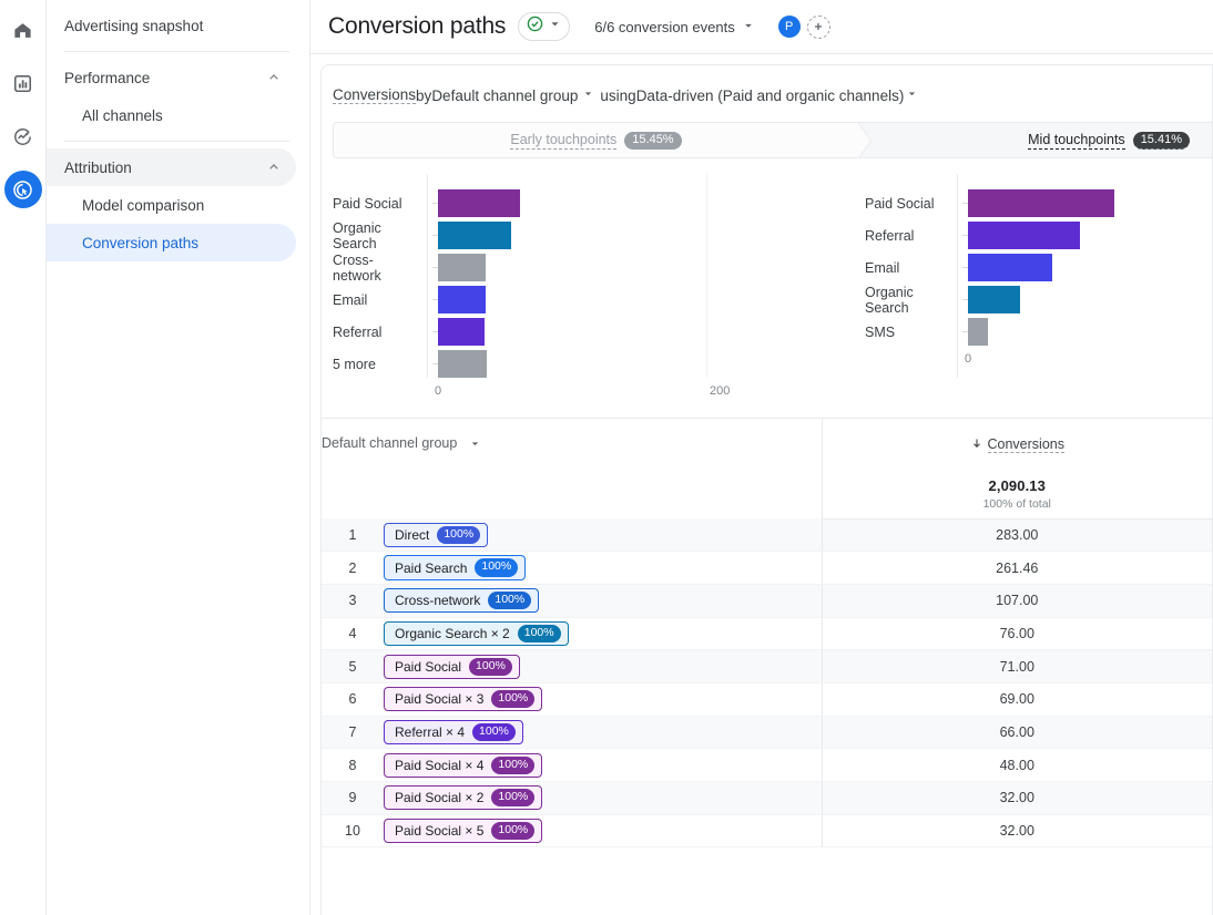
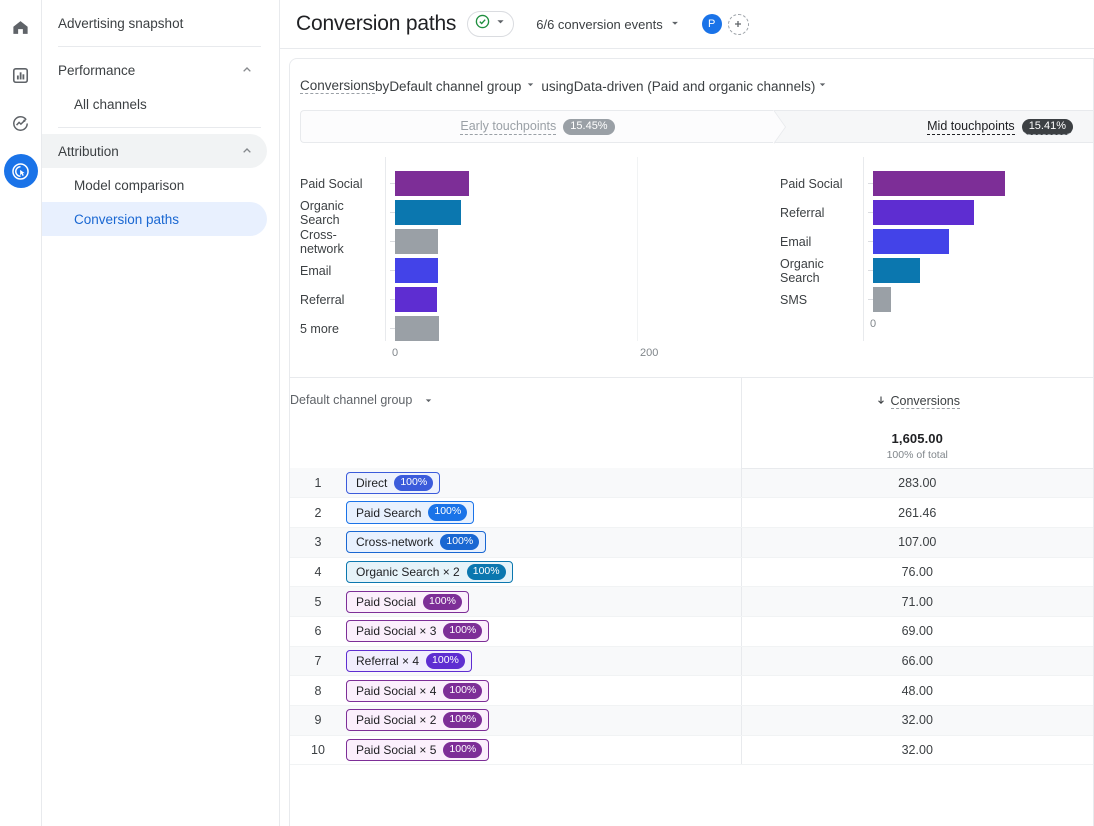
  Advertising snapshot
  Performance
  All channels
  Attribution
  Model comparison
  Conversion paths
  Conversion paths
  6/6 conversion events
  P
  Conversions
  by
  Default channel group
  using
  Data-driven (Paid and organic channels)
  Early touchpoints
  15.45%
  Mid touchpoints
  15.41%
  Paid Social
  Organic Search
  Cross-network
  Email
  Referral
  5 more
  0
  200
  Paid Social
  Referral
  Email
  Organic Search
  SMS
  0
  Default channel group	Conversions
- 	2,090.13 100% of total
+ 	1,605.00 100% of total
  1	Direct 100%	283.00
  2	Paid Search 100%	261.46
  3	Cross-network 100%	107.00
  4	Organic Search × 2 100%	76.00
  5	Paid Social 100%	71.00
  6	Paid Social × 3 100%	69.00
  7	Referral × 4 100%	66.00
  8	Paid Social × 4 100%	48.00
  9	Paid Social × 2 100%	32.00
  10	Paid Social × 5 100%	32.00
